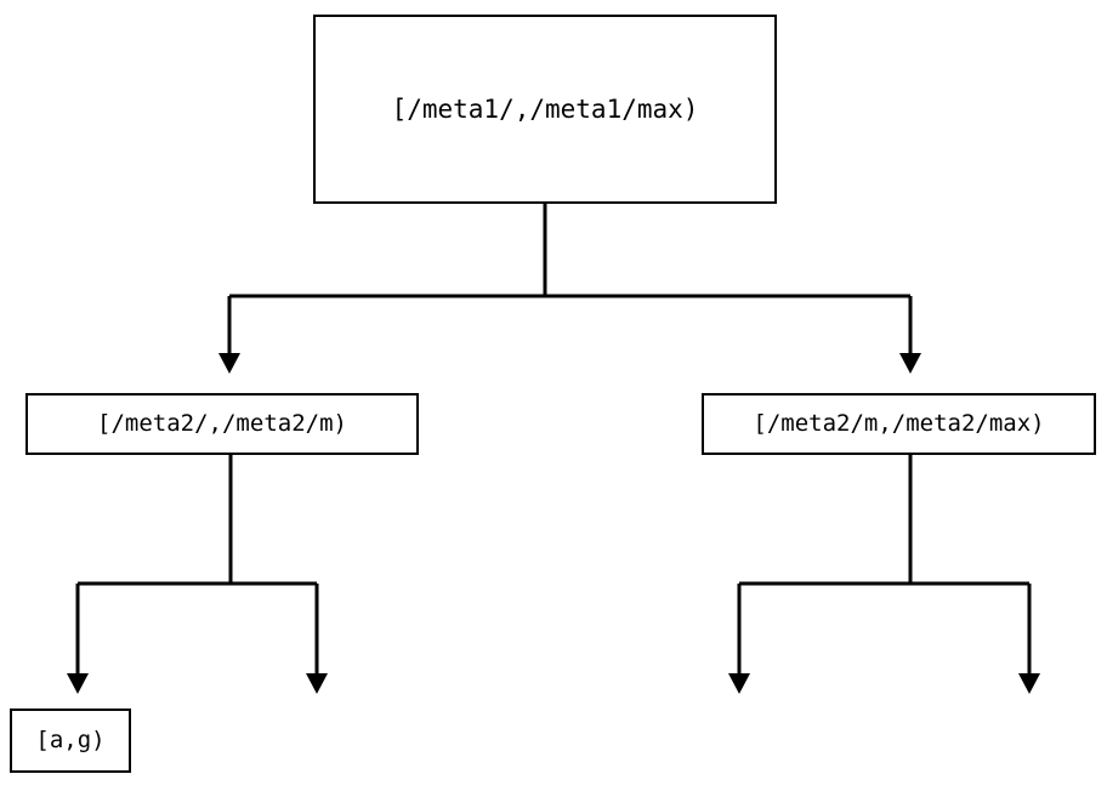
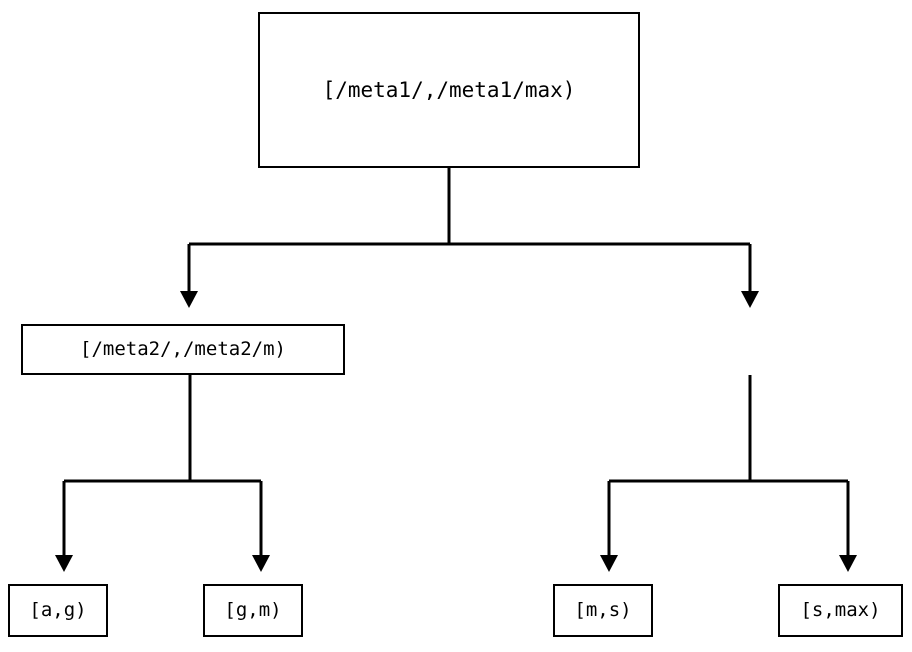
  [/meta1/,/meta1/max)
  [/meta2/,/meta2/m)
- [/meta2/m,/meta2/max)
  [a,g)
+ [g,m)
+ [m,s)
+ [s,max)
